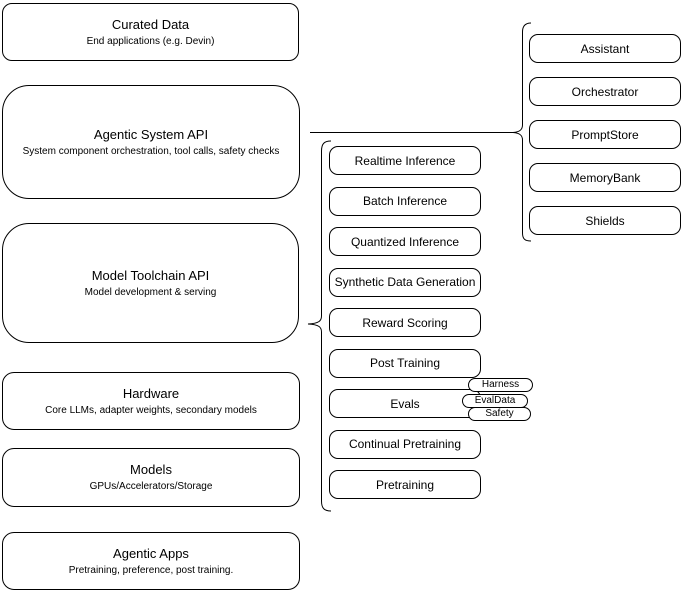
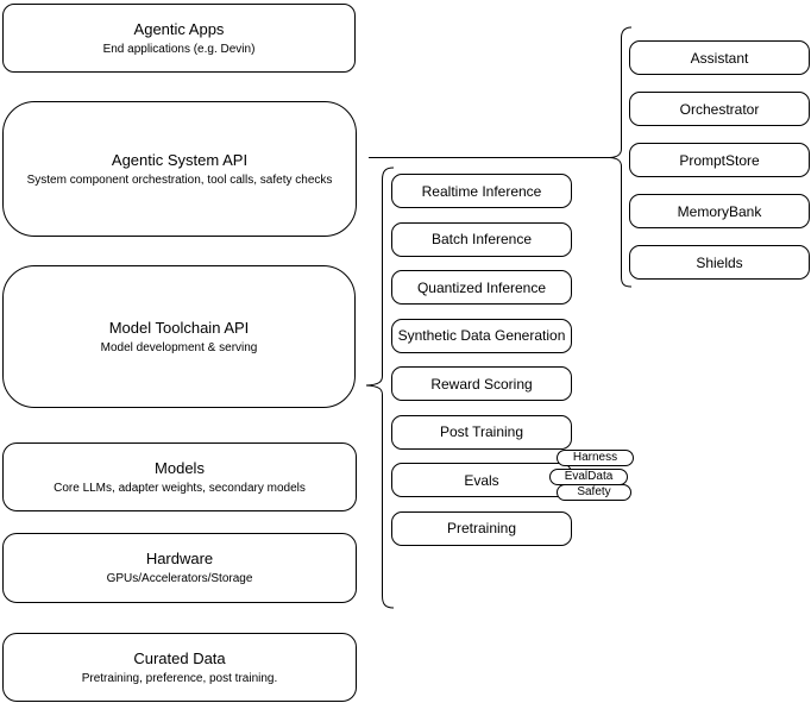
- Curated Data
+ Agentic Apps
  End applications (e.g. Devin)
  Agentic System API
  System component orchestration, tool calls, safety checks
  Model Toolchain API
  Model development & serving
- Hardware
+ Models
  Core LLMs, adapter weights, secondary models
- Models
+ Hardware
  GPUs/Accelerators/Storage
- Agentic Apps
+ Curated Data
  Pretraining, preference, post training.
  Realtime Inference
  Batch Inference
  Quantized Inference
  Synthetic Data Generation
  Reward Scoring
  Post Training
  Evals
  Harness
  EvalData
  Safety
- Continual Pretraining
  Pretraining
  Assistant
  Orchestrator
  PromptStore
  MemoryBank
  Shields
